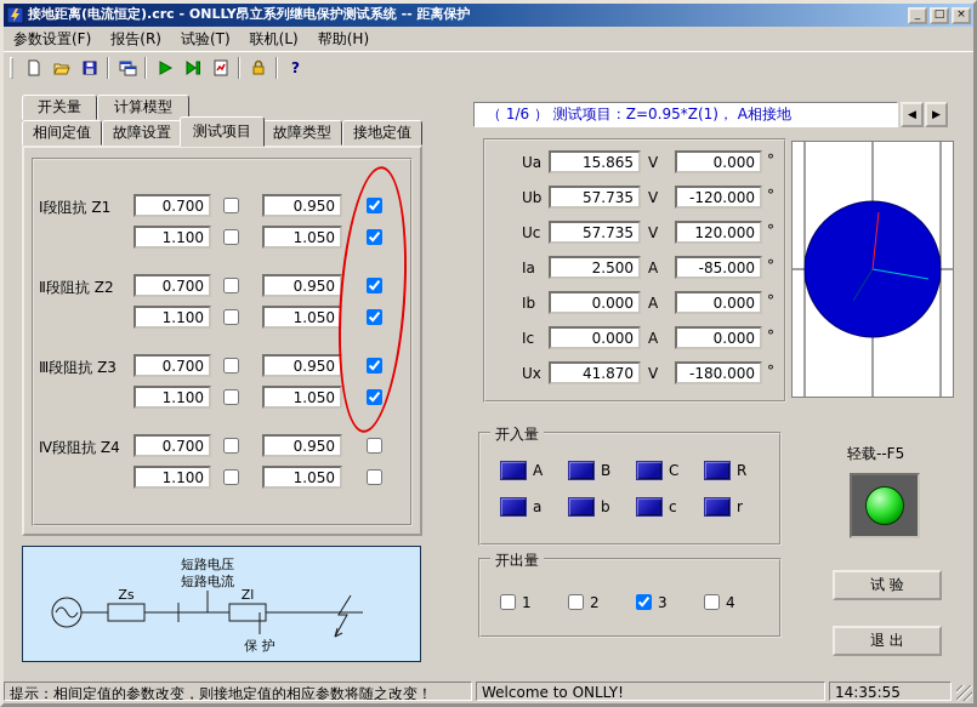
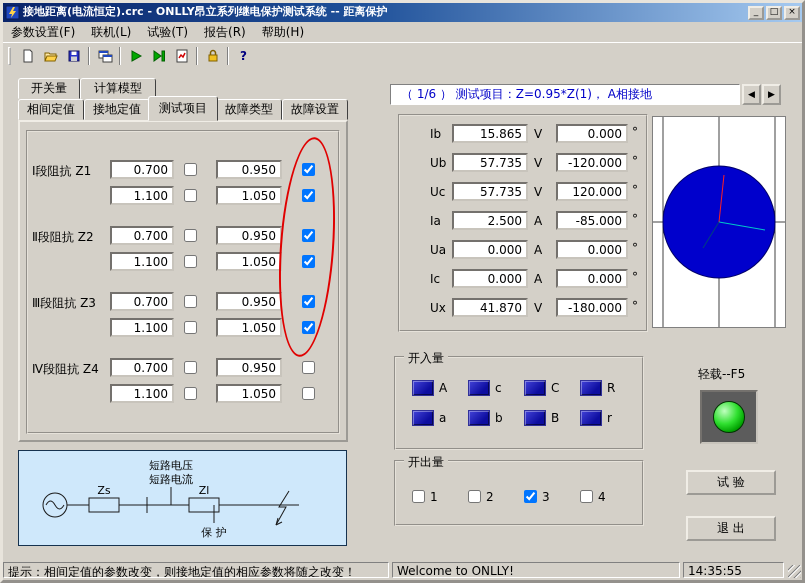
  接地距离(电流恒定).crc - ONLLY昂立系列继电保护测试系统 -- 距离保护
  _
  □
  ×
  参数设置(F)
- 报告(R)
+ 联机(L)
  试验(T)
- 联机(L)
+ 报告(R)
  帮助(H)
  ?
  开关量
  计算模型
  相间定值
- 故障设置
+ 接地定值
  故障类型
- 接地定值
+ 故障设置
  测试项目
  Ⅰ段阻抗 Z1
  0.700
  0.950
  1.100
  1.050
  Ⅱ段阻抗 Z2
  0.700
  0.950
  1.100
  1.050
  Ⅲ段阻抗 Z3
  0.700
  0.950
  1.100
  1.050
  Ⅳ段阻抗 Z4
  0.700
  0.950
  1.100
  1.050
  Zs
  短路电压
  短路电流
  Zl
  保 护
  （ 1/6 ） 测试项目：Z=0.95*Z(1)， A相接地
  ◀
  ▶
- Ua
+ Ib
  15.865
  V
  0.000
  °
  Ub
  57.735
  V
  -120.000
  °
  Uc
  57.735
  V
  120.000
  °
  Ia
  2.500
  A
  -85.000
  °
- Ib
+ Ua
  0.000
  A
  0.000
  °
  Ic
  0.000
  A
  0.000
  °
  Ux
  41.870
  V
  -180.000
  °
  开入量
  A
- B
+ c
  C
  R
  a
  b
- c
+ B
  r
  轻载--F5
  开出量
  1
  2
  3
  4
  试 验
  退 出
  提示：相间定值的参数改变，则接地定值的相应参数将随之改变！
  Welcome to ONLLY!
  14:35:55
